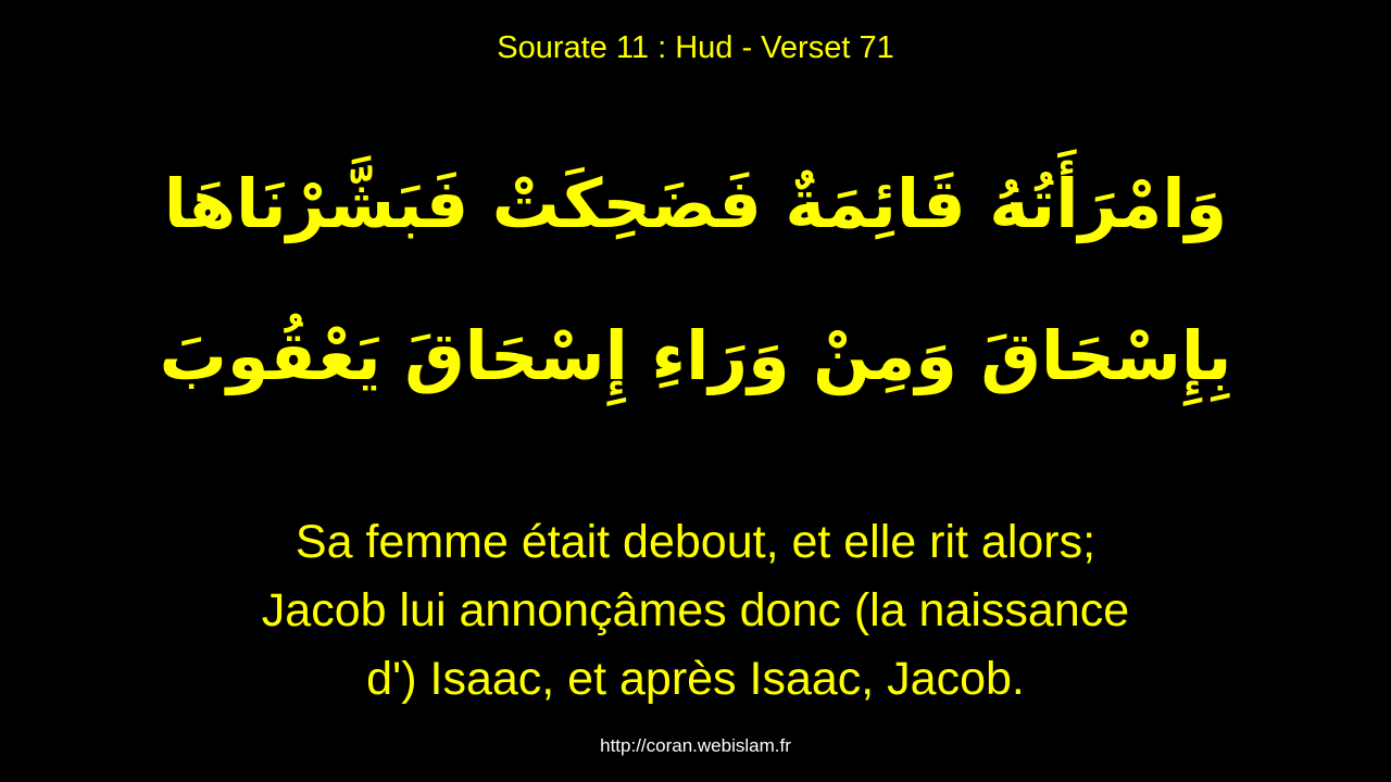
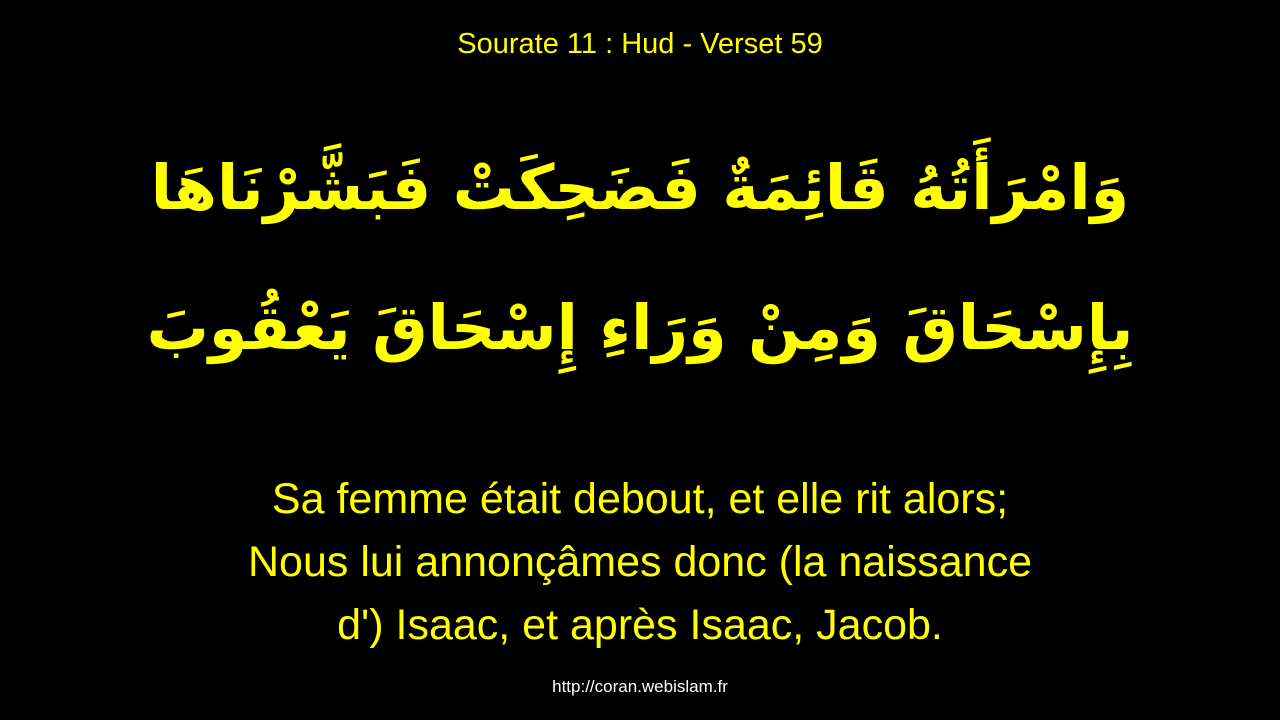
- Sourate 11 : Hud - Verset 71
+ Sourate 11 : Hud - Verset 59
  وَامْرَأَتُهُ قَائِمَةٌ فَضَحِكَتْ فَبَشَّرْنَاهَا
  بِإِسْحَاقَ وَمِنْ وَرَاءِ إِسْحَاقَ يَعْقُوبَ
  Sa femme était debout, et elle rit alors;
- Jacob lui annonçâmes donc (la naissance
+ Nous lui annonçâmes donc (la naissance
  d') Isaac, et après Isaac, Jacob.
  http://coran.webislam.fr
